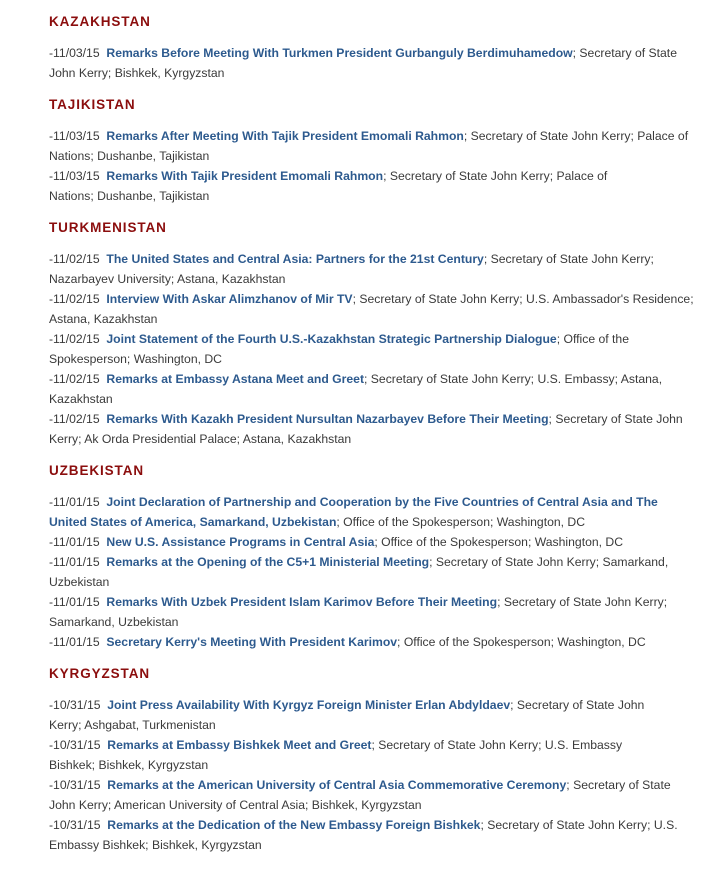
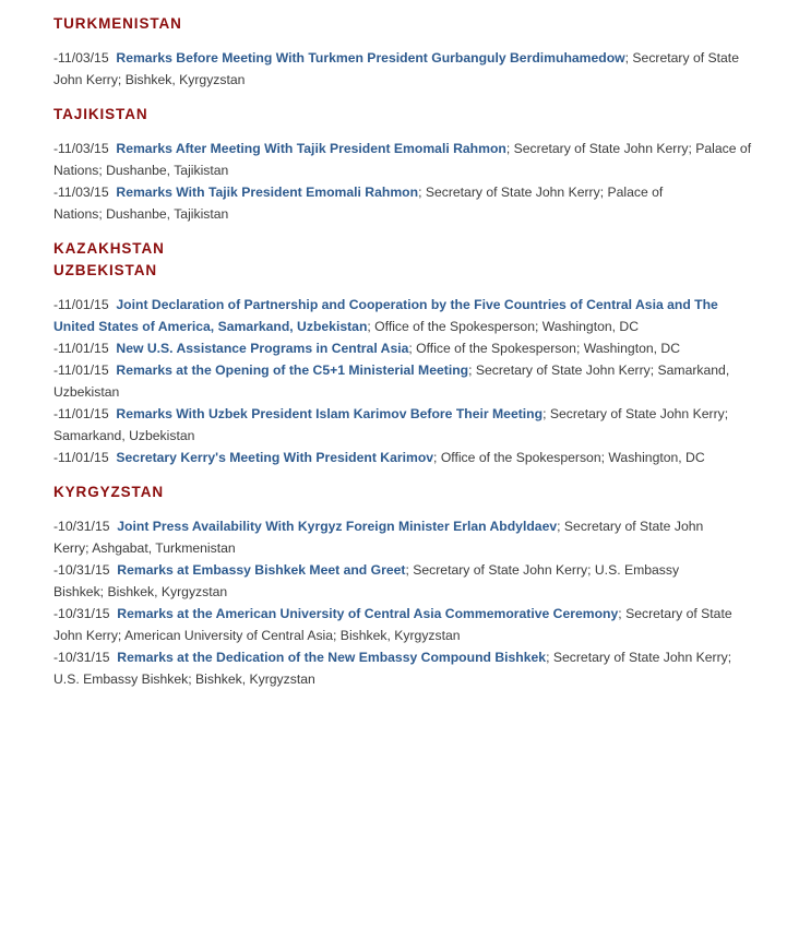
- KAZAKHSTAN
+ TURKMENISTAN
  -11/03/15 Remarks Before Meeting With Turkmen President Gurbanguly Berdimuhamedow; Secretary of State John Kerry; Bishkek, Kyrgyzstan
  TAJIKISTAN
  -11/03/15 Remarks After Meeting With Tajik President Emomali Rahmon; Secretary of State John Kerry; Palace of Nations; Dushanbe, Tajikistan
  -11/03/15 Remarks With Tajik President Emomali Rahmon; Secretary of State John Kerry; Palace of Nations; Dushanbe, Tajikistan
- TURKMENISTAN
+ KAZAKHSTAN
- -11/02/15 The United States and Central Asia: Partners for the 21st Century; Secretary of State John Kerry; Nazarbayev University; Astana, Kazakhstan
- -11/02/15 Interview With Askar Alimzhanov of Mir TV; Secretary of State John Kerry; U.S. Ambassador's Residence; Astana, Kazakhstan
- -11/02/15 Joint Statement of the Fourth U.S.-Kazakhstan Strategic Partnership Dialogue; Office of the Spokesperson; Washington, DC
- -11/02/15 Remarks at Embassy Astana Meet and Greet; Secretary of State John Kerry; U.S. Embassy; Astana, Kazakhstan
- -11/02/15 Remarks With Kazakh President Nursultan Nazarbayev Before Their Meeting; Secretary of State John Kerry; Ak Orda Presidential Palace; Astana, Kazakhstan
  UZBEKISTAN
  -11/01/15 Joint Declaration of Partnership and Cooperation by the Five Countries of Central Asia and The United States of America, Samarkand, Uzbekistan; Office of the Spokesperson; Washington, DC
  -11/01/15 New U.S. Assistance Programs in Central Asia; Office of the Spokesperson; Washington, DC
  -11/01/15 Remarks at the Opening of the C5+1 Ministerial Meeting; Secretary of State John Kerry; Samarkand, Uzbekistan
  -11/01/15 Remarks With Uzbek President Islam Karimov Before Their Meeting; Secretary of State John Kerry; Samarkand, Uzbekistan
  -11/01/15 Secretary Kerry's Meeting With President Karimov; Office of the Spokesperson; Washington, DC
  KYRGYZSTAN
  -10/31/15 Joint Press Availability With Kyrgyz Foreign Minister Erlan Abdyldaev; Secretary of State John Kerry; Ashgabat, Turkmenistan
  -10/31/15 Remarks at Embassy Bishkek Meet and Greet; Secretary of State John Kerry; U.S. Embassy Bishkek; Bishkek, Kyrgyzstan
  -10/31/15 Remarks at the American University of Central Asia Commemorative Ceremony; Secretary of State John Kerry; American University of Central Asia; Bishkek, Kyrgyzstan
- -10/31/15 Remarks at the Dedication of the New Embassy Foreign Bishkek; Secretary of State John Kerry; U.S. Embassy Bishkek; Bishkek, Kyrgyzstan
+ -10/31/15 Remarks at the Dedication of the New Embassy Compound Bishkek; Secretary of State John Kerry; U.S. Embassy Bishkek; Bishkek, Kyrgyzstan
